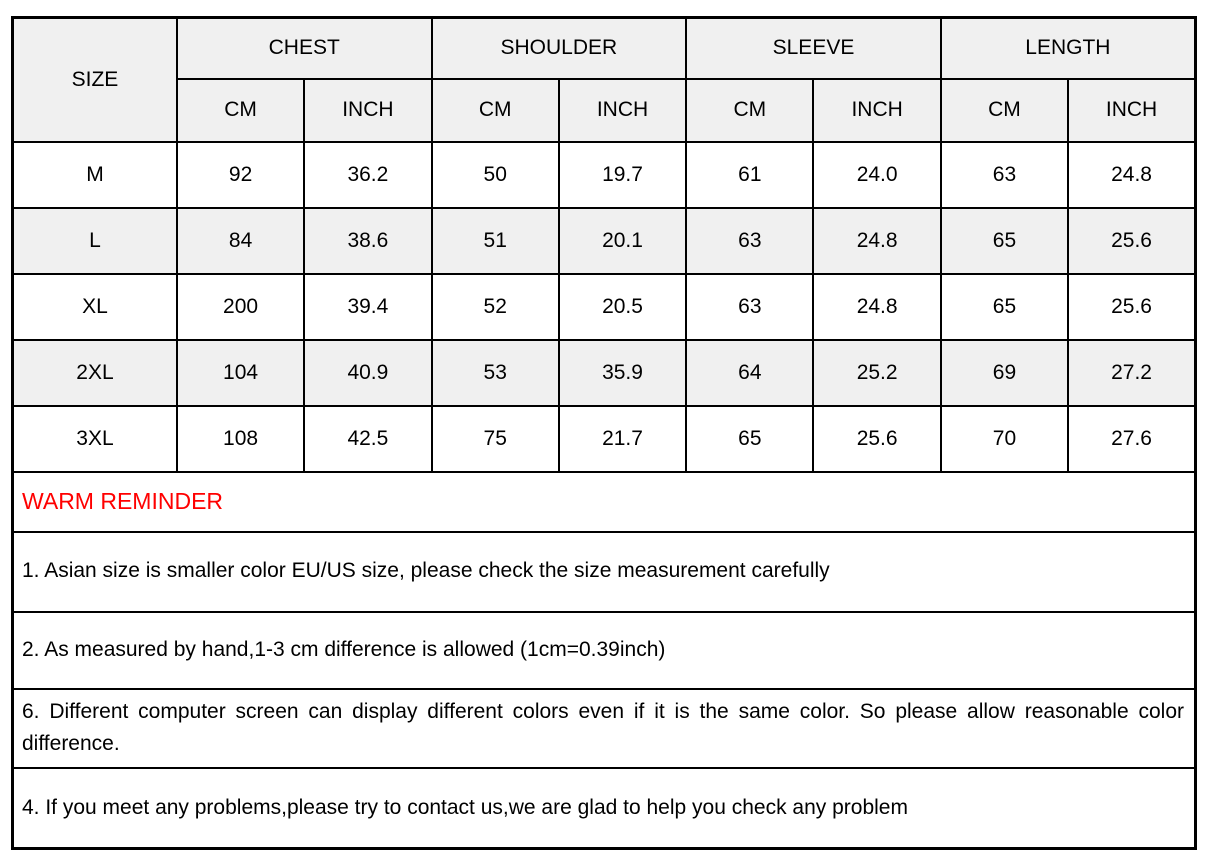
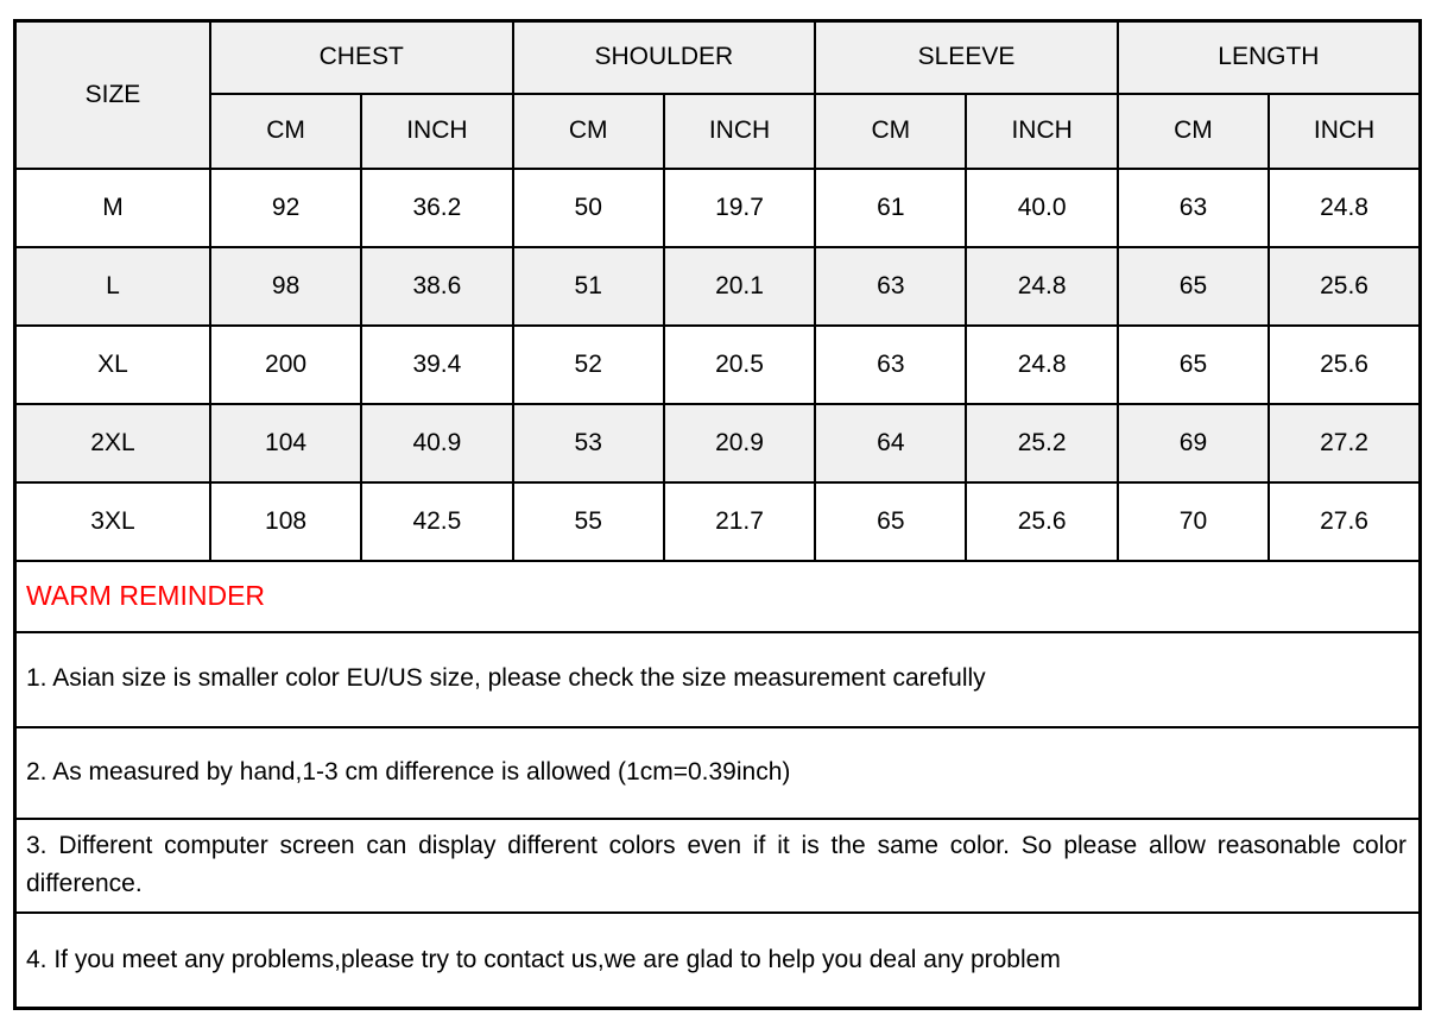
  SIZE	CHEST	SHOULDER	SLEEVE	LENGTH
  CM	INCH	CM	INCH	CM	INCH	CM	INCH
- M	92	36.2	50	19.7	61	24.0	63	24.8
+ M	92	36.2	50	19.7	61	40.0	63	24.8
- L	84	38.6	51	20.1	63	24.8	65	25.6
+ L	98	38.6	51	20.1	63	24.8	65	25.6
  XL	200	39.4	52	20.5	63	24.8	65	25.6
- 2XL	104	40.9	53	35.9	64	25.2	69	27.2
+ 2XL	104	40.9	53	20.9	64	25.2	69	27.2
- 3XL	108	42.5	75	21.7	65	25.6	70	27.6
+ 3XL	108	42.5	55	21.7	65	25.6	70	27.6
  WARM REMINDER
  1. Asian size is smaller color EU/US size, please check the size measurement carefully
  2. As measured by hand,1-3 cm difference is allowed (1cm=0.39inch)
- 6. Different computer screen can display different colors even if it is the same color. So please allow reasonable color difference.
+ 3. Different computer screen can display different colors even if it is the same color. So please allow reasonable color difference.
- 4. If you meet any problems,please try to contact us,we are glad to help you check any problem
+ 4. If you meet any problems,please try to contact us,we are glad to help you deal any problem
